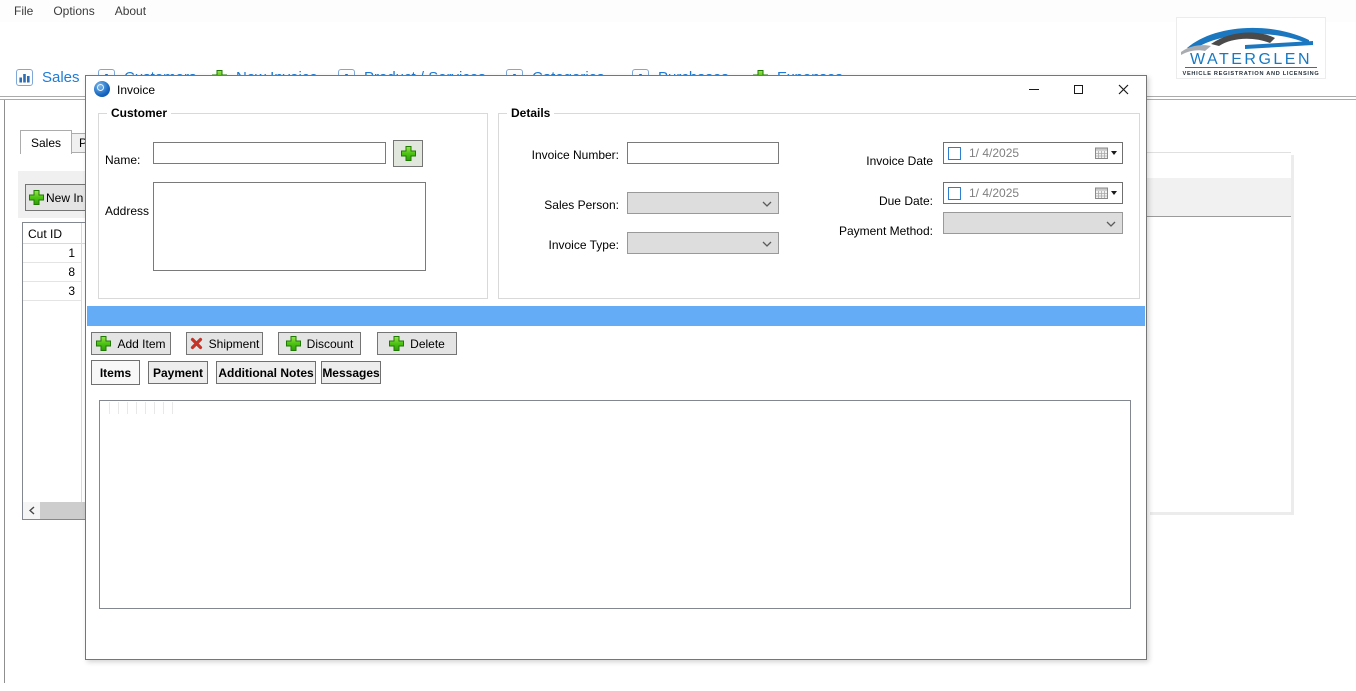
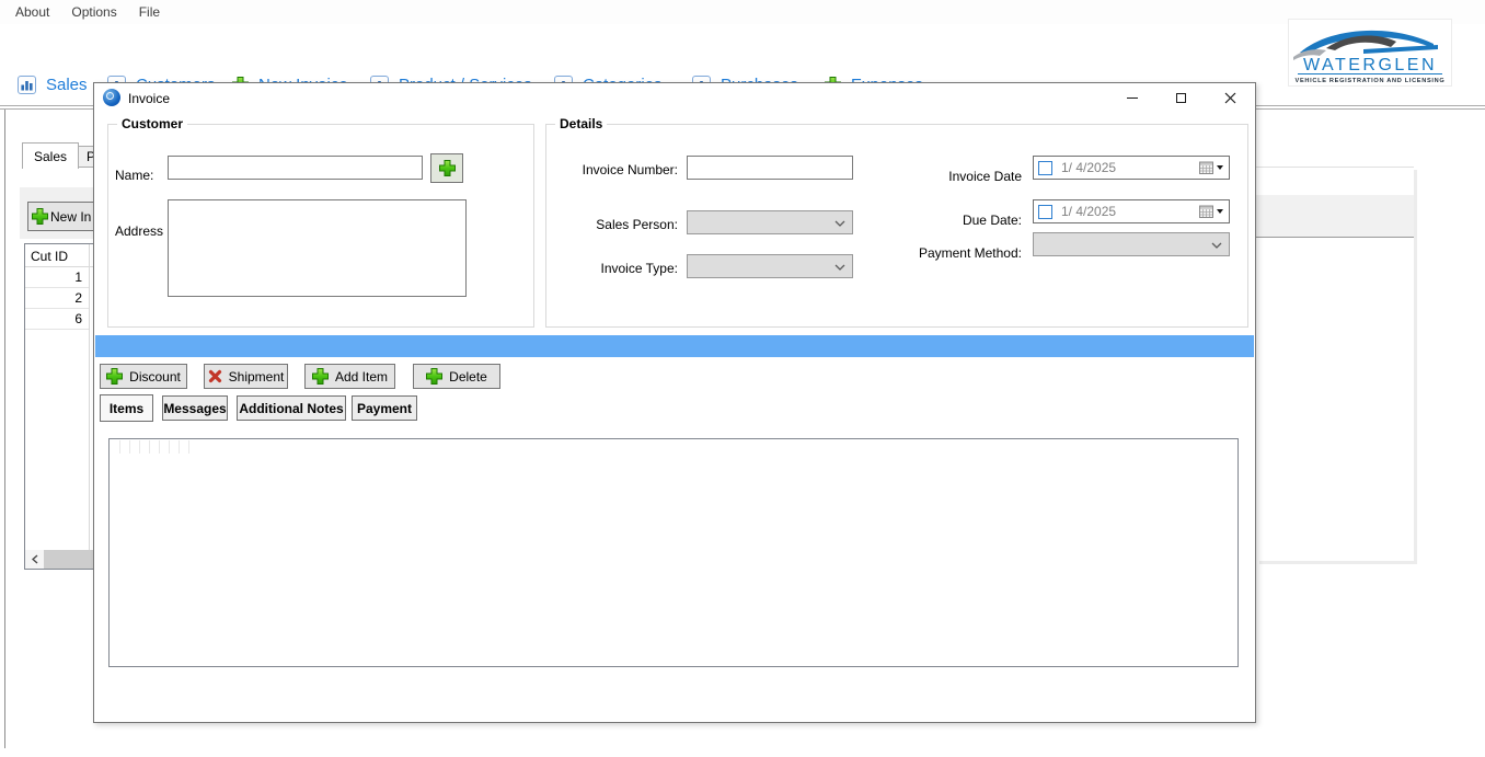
- File
+ About
  Options
- About
+ File
  Sales
  WATERGLEN
  Sales
  New In
  Cut ID
  1
- 8
+ 2
- 3
+ 6
  Invoice
  Customer
  Name:
  Address
  Details
  Invoice Number:
  Sales Person:
  Invoice Type:
  Invoice Date
  1/ 4/2025
  Due Date:
  1/ 4/2025
  Payment Method:
- Add Item
+ Discount
  Shipment
- Discount
+ Add Item
  Delete
  Items
- Payment
+ Messages
  Additional Notes
- Messages
+ Payment
